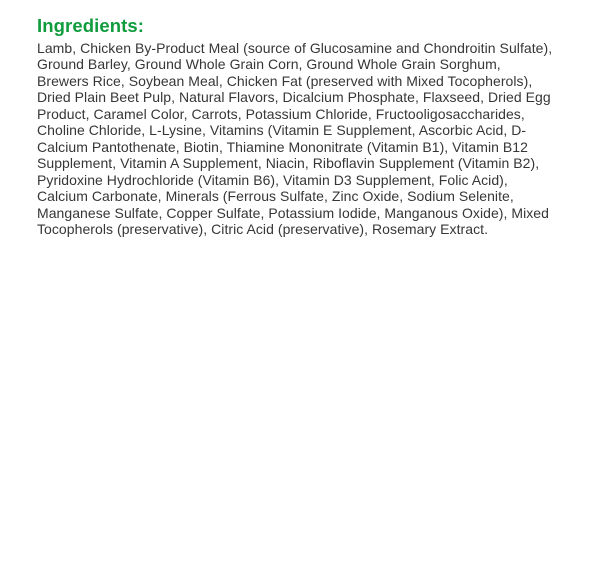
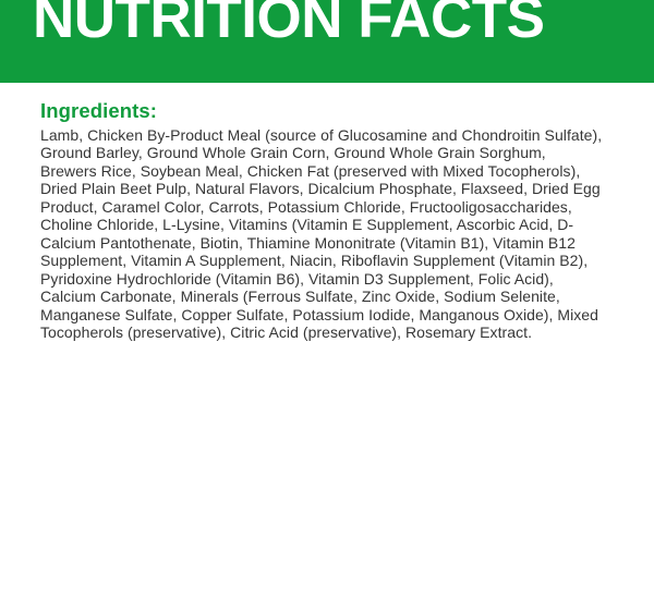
+ NUTRITION FACTS
  Ingredients:
  Lamb, Chicken By-Product Meal (source of Glucosamine and Chondroitin Sulfate), Ground Barley, Ground Whole Grain Corn, Ground Whole Grain Sorghum, Brewers Rice, Soybean Meal, Chicken Fat (preserved with Mixed Tocopherols), Dried Plain Beet Pulp, Natural Flavors, Dicalcium Phosphate, Flaxseed, Dried Egg Product, Caramel Color, Carrots, Potassium Chloride, Fructooligosaccharides, Choline Chloride, L-Lysine, Vitamins (Vitamin E Supplement, Ascorbic Acid, D-Calcium Pantothenate, Biotin, Thiamine Mononitrate (Vitamin B1), Vitamin B12 Supplement, Vitamin A Supplement, Niacin, Riboflavin Supplement (Vitamin B2), Pyridoxine Hydrochloride (Vitamin B6), Vitamin D3 Supplement, Folic Acid), Calcium Carbonate, Minerals (Ferrous Sulfate, Zinc Oxide, Sodium Selenite, Manganese Sulfate, Copper Sulfate, Potassium Iodide, Manganous Oxide), Mixed Tocopherols (preservative), Citric Acid (preservative), Rosemary Extract.
